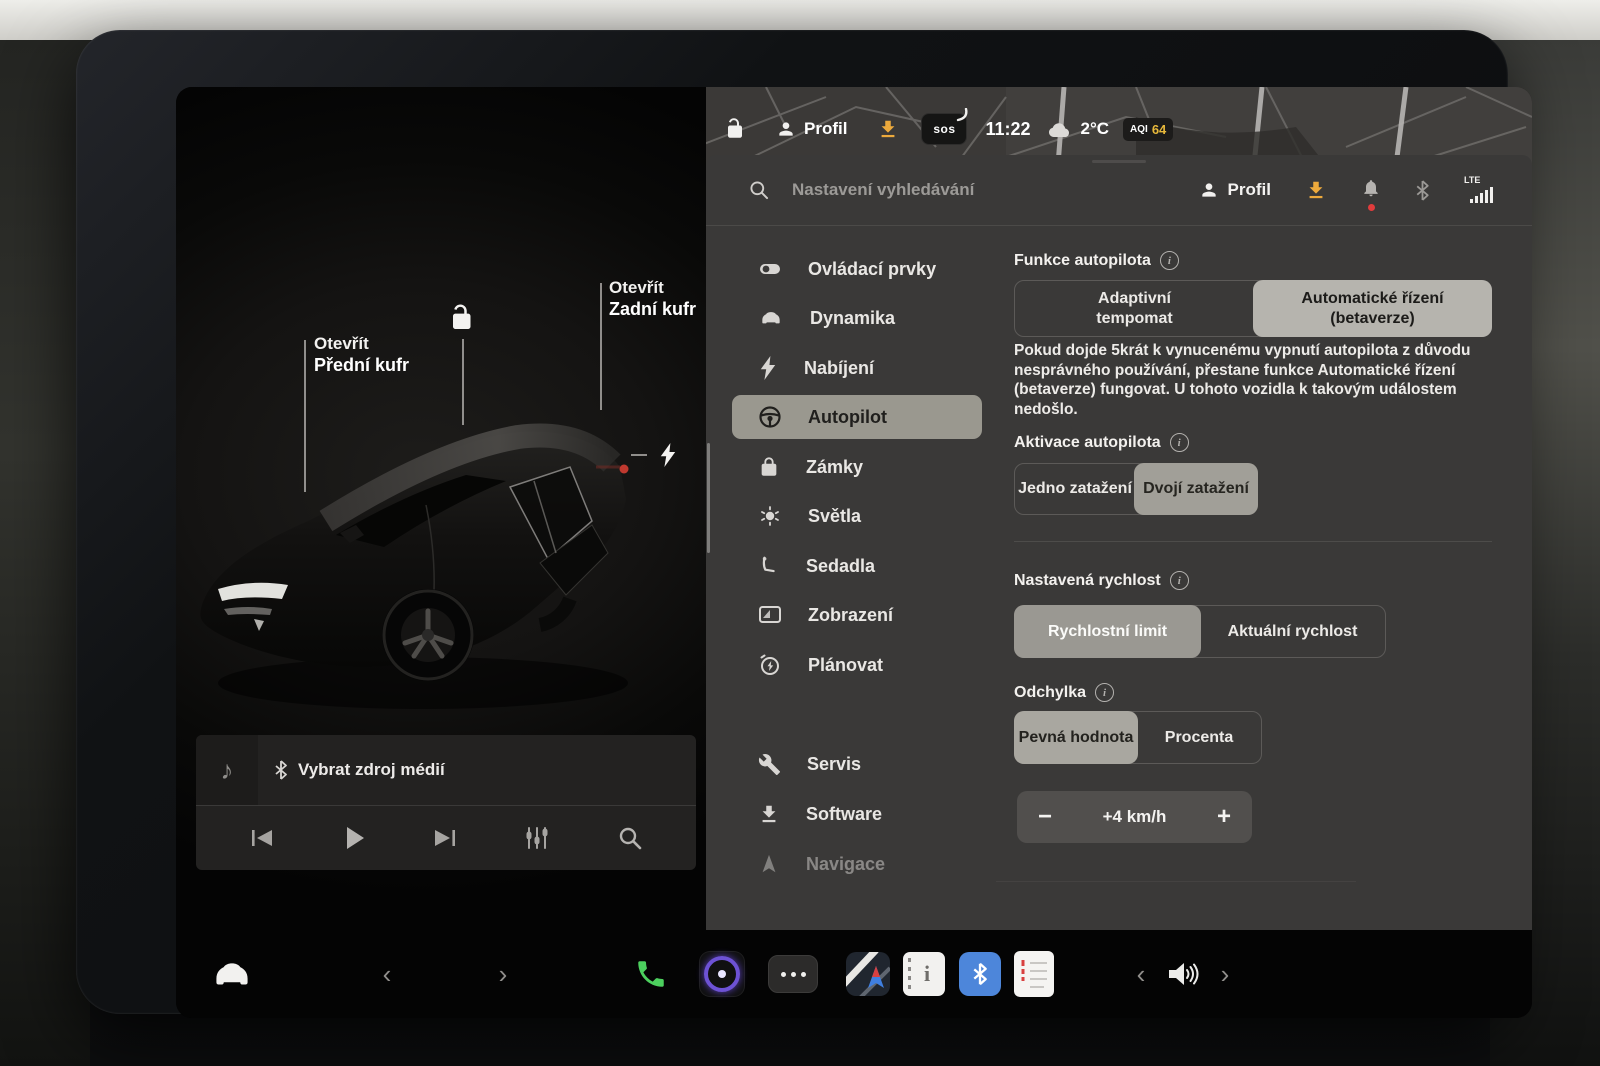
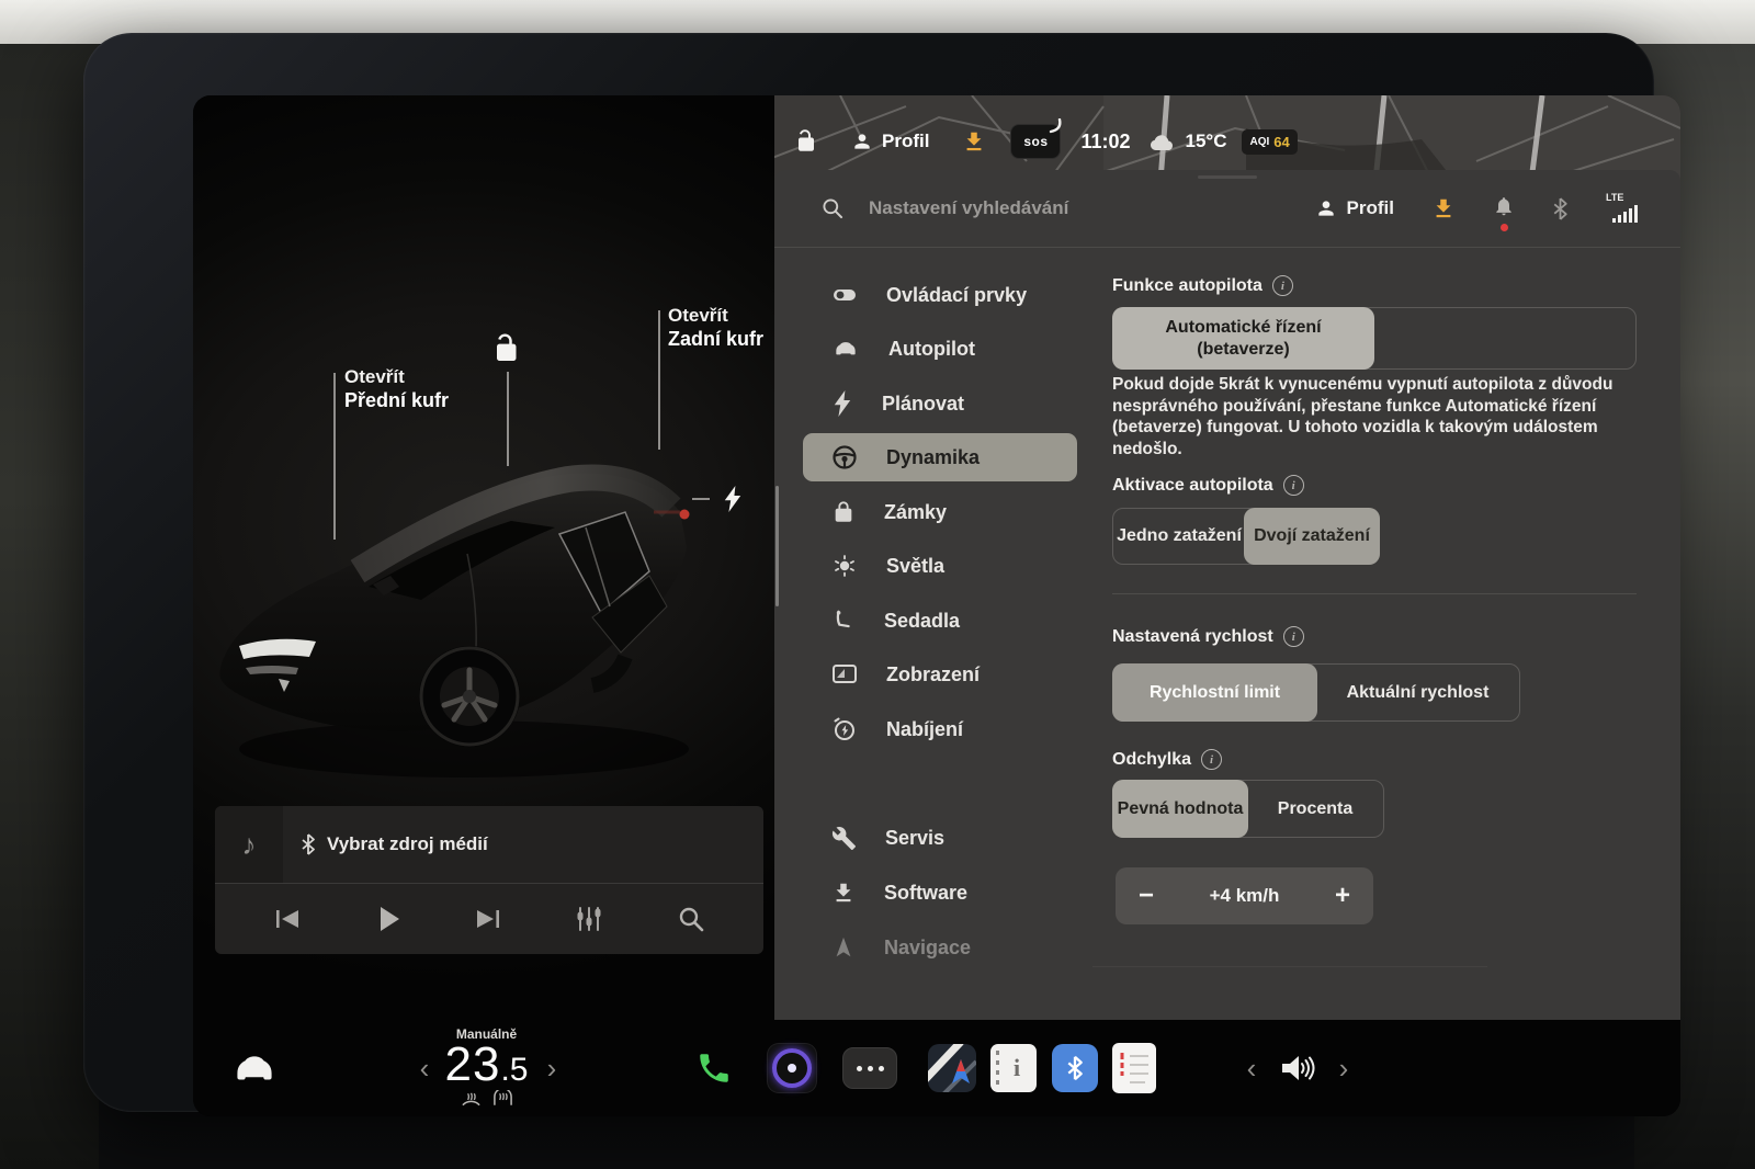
  Otevřít
  Přední kufr
  Otevřít
  Zadní kufr
  ♪
  Vybrat zdroj médií
  Profil
  sos
- 11:22
+ 11:02
- 2°C
+ 15°C
  AQI
  64
  Nastavení vyhledávání
  Profil
  LTE
  Ovládací prvky
- Dynamika
+ Autopilot
- Nabíjení
+ Plánovat
- Autopilot
+ Dynamika
  Zámky
  Světla
  Sedadla
  Zobrazení
- Plánovat
+ Nabíjení
  Servis
  Software
  Navigace
  Funkce autopilota
  i
- Adaptivní tempomat
  Automatické řízení (betaverze)
  Pokud dojde 5krát k vynucenému vypnutí autopilota z důvodu nesprávného používání, přestane funkce Automatické řízení (betaverze) fungovat. U tohoto vozidla k takovým událostem nedošlo.
  Aktivace autopilota
  i
  Jedno zatažení
  Dvojí zatažení
  Nastavená rychlost
  i
  Rychlostní limit
  Aktuální rychlost
  Odchylka
  i
  Pevná hodnota
  Procenta
  −
  +4 km/h
  +
  ‹
  ›
  i
  ‹
  ›
+ Manuálně
+ 23.5
